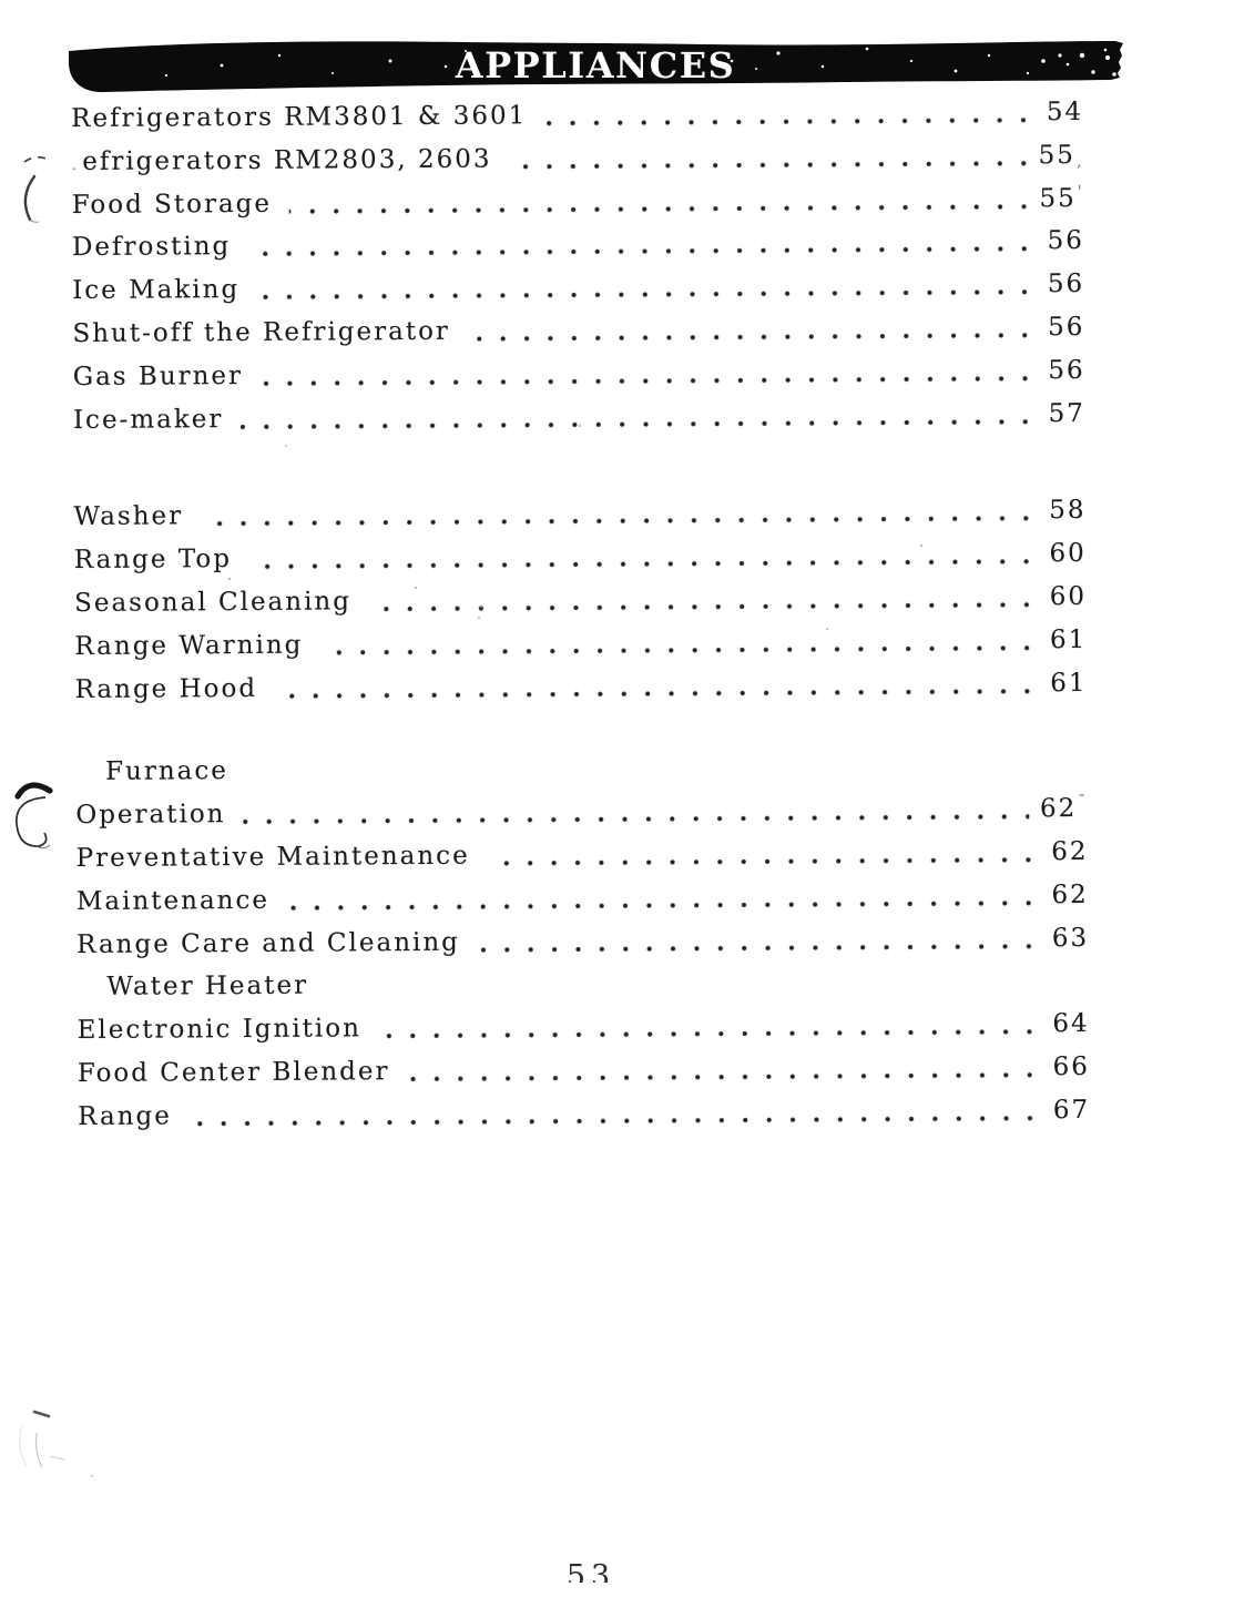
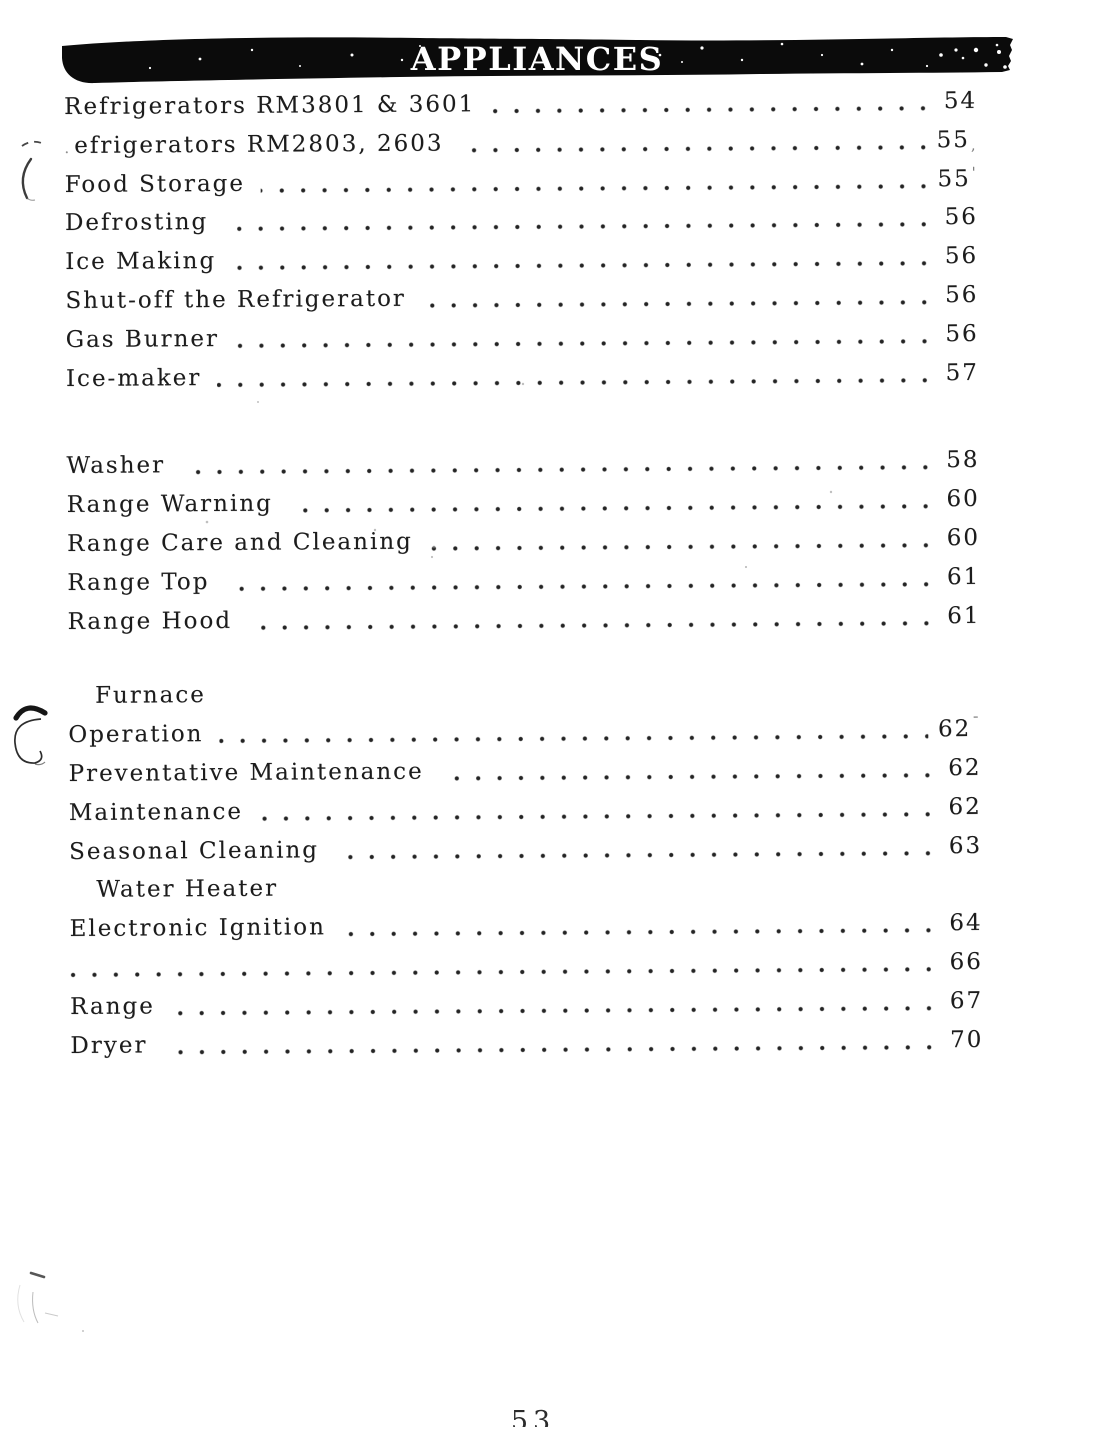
  APPLIANCES
  Refrigerators RM3801 & 3601
  54
  . efrigerators RM2803, 2603
  55,
  Food Storage
  55'
  Defrosting
  56
  Ice Making
  56
  Shut-off the Refrigerator
  56
  Gas Burner
  56
  Ice-maker
  57
  Washer
  58
- Range Top
+ Range Warning
  60
- Seasonal Cleaning
+ Range Care and Cleaning
  60
- Range Warning
+ Range Top
  61
  Range Hood
  61
  Furnace
  Operation
  62¯
  Preventative Maintenance
  62
  Maintenance
  62
- Range Care and Cleaning
+ Seasonal Cleaning
  63
  Water Heater
  Electronic Ignition
  64
- Food Center Blender
  66
  Range
  67
+ Dryer
+ 70
  53
